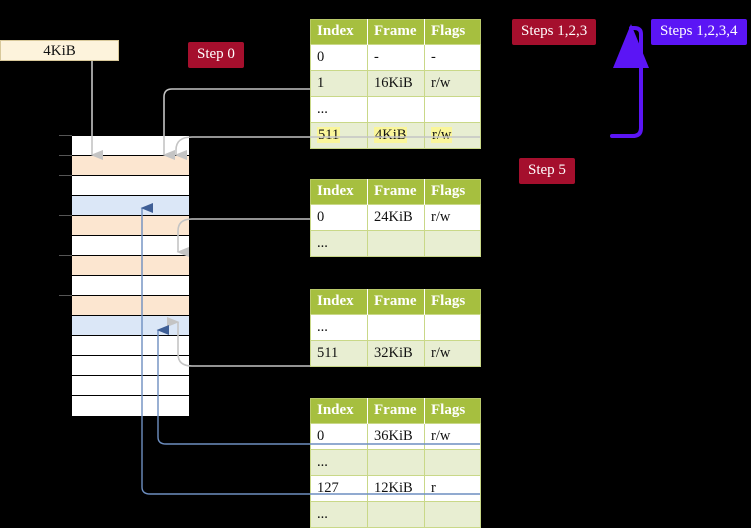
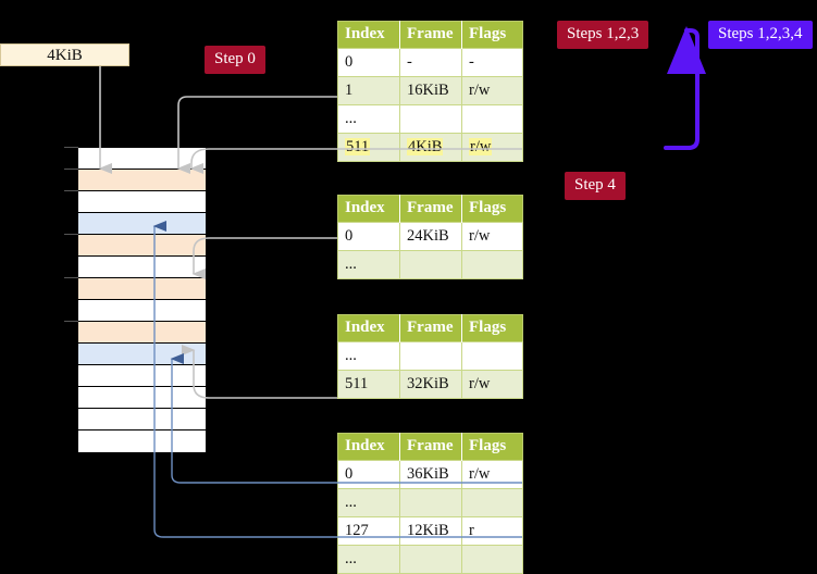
  4KiB
  Step 0
  Steps 1,2,3
  Steps 1,2,3,4
- Step 5
+ Step 4
  Index	Frame	Flags
  0	-	-
  1	16KiB	r/w
  ...
  511	4KiB	r/w
  Index	Frame	Flags
  0	24KiB	r/w
  ...
  Index	Frame	Flags
  ...
  511	32KiB	r/w
  Index	Frame	Flags
  0	36KiB	r/w
  ...
  127	12KiB	r
  ...
